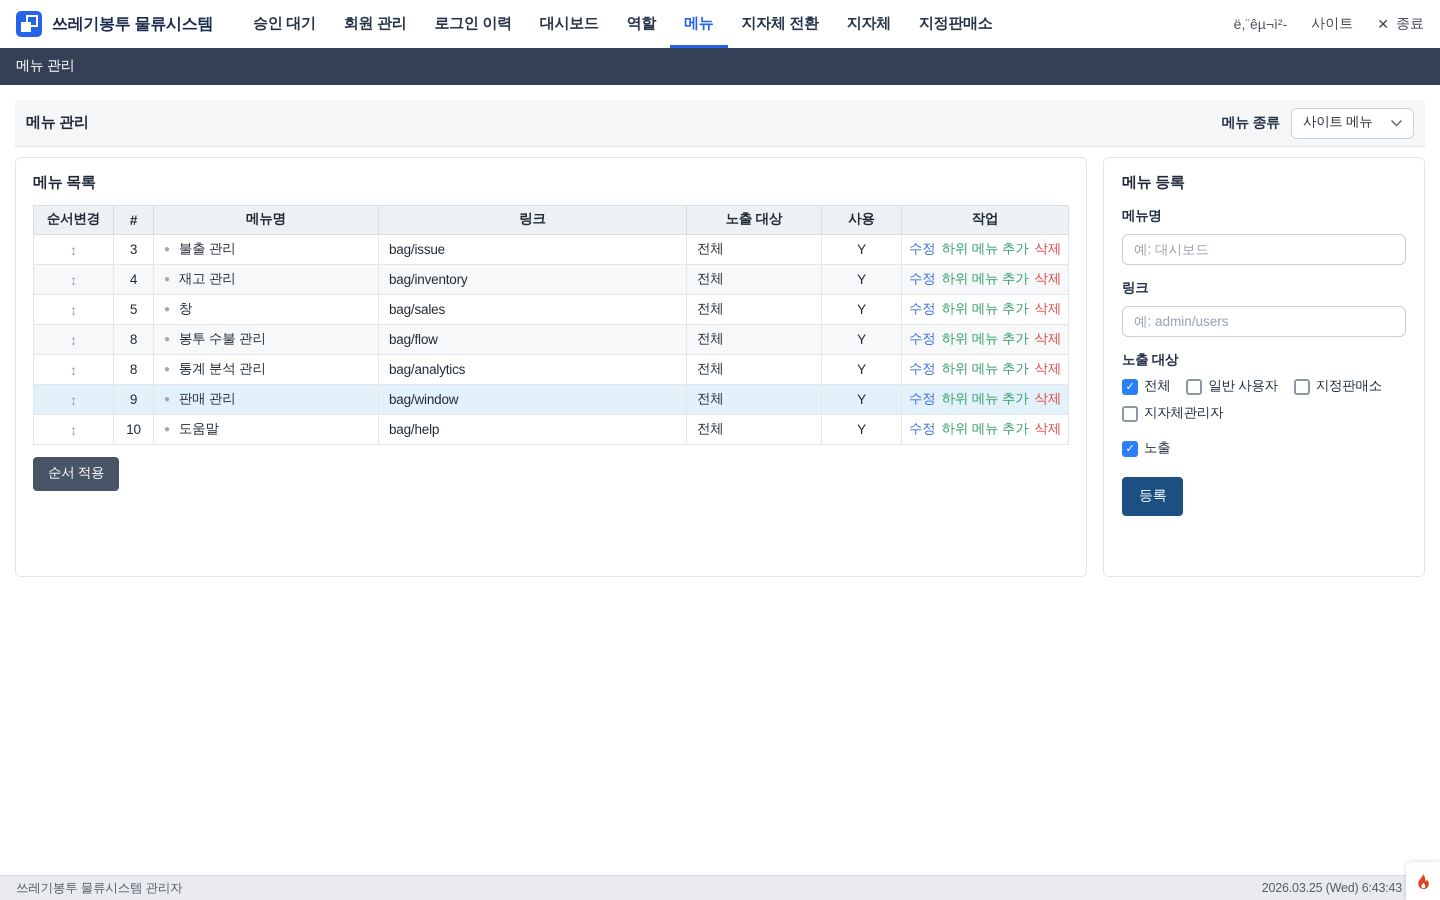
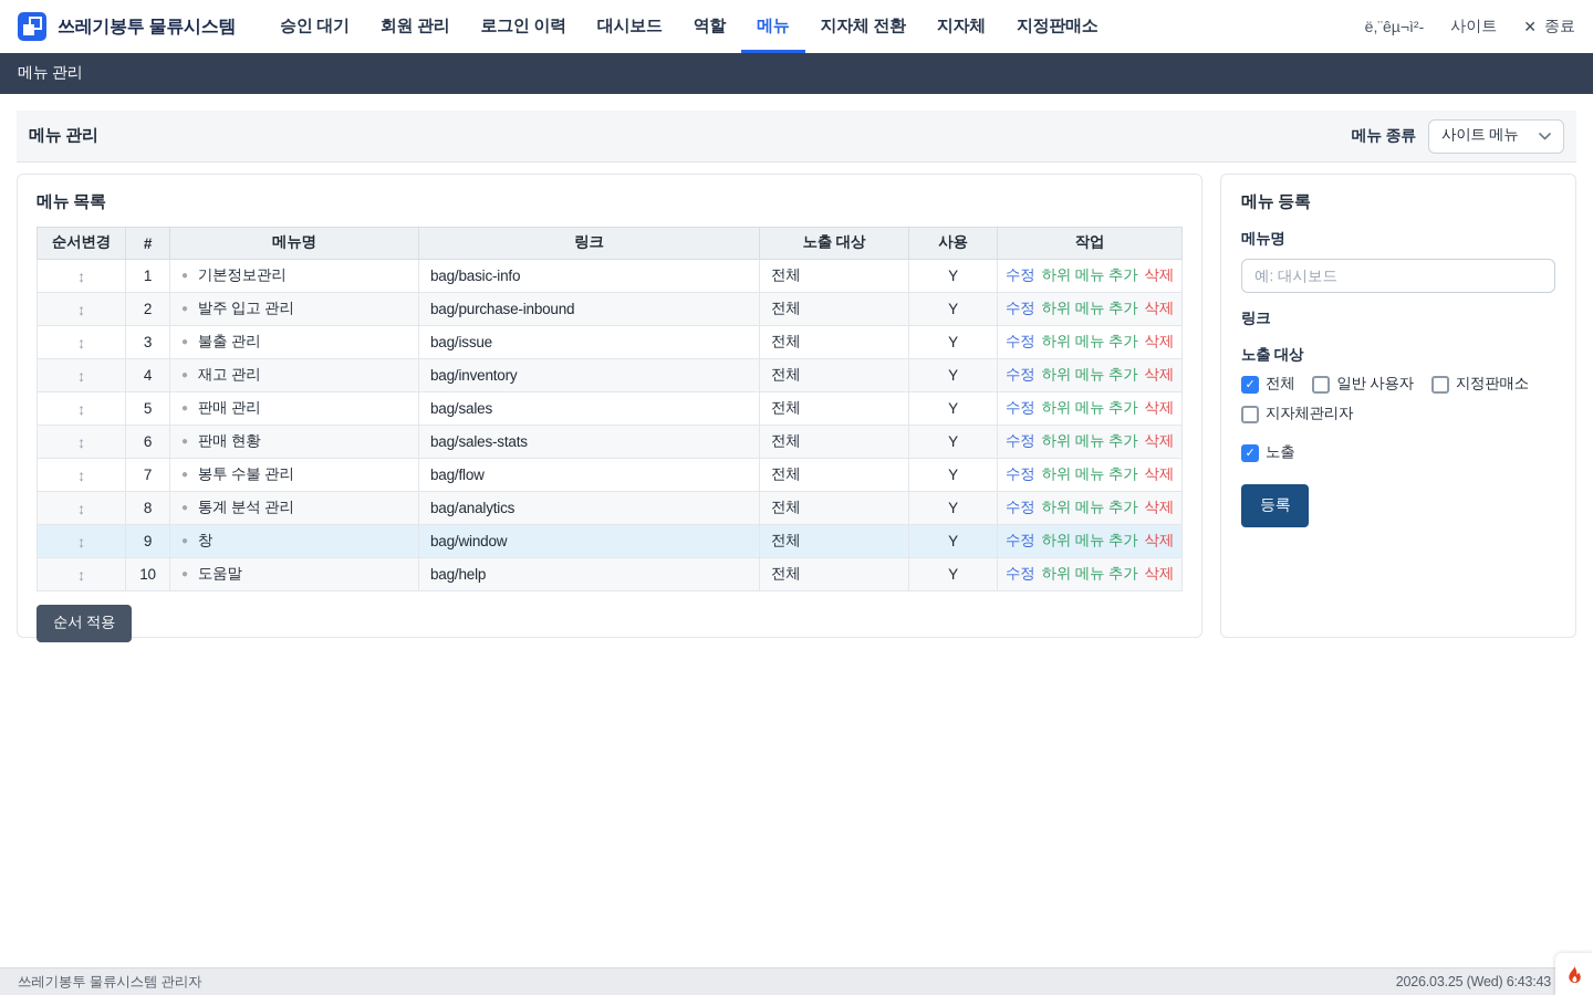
  쓰레기봉투 물류시스템
  승인 대기
  회원 관리
  로그인 이력
  대시보드
  역할
  메뉴
  지자체 전환
  지자체
  지정판매소
  ë,¨êµ¬ì²-
  사이트
  ✕
  종료
  메뉴 관리
  메뉴 관리
  메뉴 종류
  사이트 메뉴
  메뉴 목록
  순서변경	#	메뉴명	링크	노출 대상	사용	작업
+ ↕	1	● 기본정보관리	bag/basic-info	전체	Y	수정 하위 메뉴 추가 삭제
+ ↕	2	● 발주 입고 관리	bag/purchase-inbound	전체	Y	수정 하위 메뉴 추가 삭제
  ↕	3	● 불출 관리	bag/issue	전체	Y	수정 하위 메뉴 추가 삭제
  ↕	4	● 재고 관리	bag/inventory	전체	Y	수정 하위 메뉴 추가 삭제
- ↕	5	● 창	bag/sales	전체	Y	수정 하위 메뉴 추가 삭제
+ ↕	5	● 판매 관리	bag/sales	전체	Y	수정 하위 메뉴 추가 삭제
+ ↕	6	● 판매 현황	bag/sales-stats	전체	Y	수정 하위 메뉴 추가 삭제
- ↕	8	● 봉투 수불 관리	bag/flow	전체	Y	수정 하위 메뉴 추가 삭제
+ ↕	7	● 봉투 수불 관리	bag/flow	전체	Y	수정 하위 메뉴 추가 삭제
  ↕	8	● 통계 분석 관리	bag/analytics	전체	Y	수정 하위 메뉴 추가 삭제
- ↕	9	● 판매 관리	bag/window	전체	Y	수정 하위 메뉴 추가 삭제
+ ↕	9	● 창	bag/window	전체	Y	수정 하위 메뉴 추가 삭제
  ↕	10	● 도움말	bag/help	전체	Y	수정 하위 메뉴 추가 삭제
  순서 적용
  메뉴 등록
  메뉴명
  예: 대시보드
  링크
- 예: admin/users
  노출 대상
  ✓
  전체
  일반 사용자
  지정판매소
  지자체관리자
  ✓
  노출
  등록
  쓰레기봉투 물류시스템 관리자
  2026.03.25 (Wed) 6:43:43
